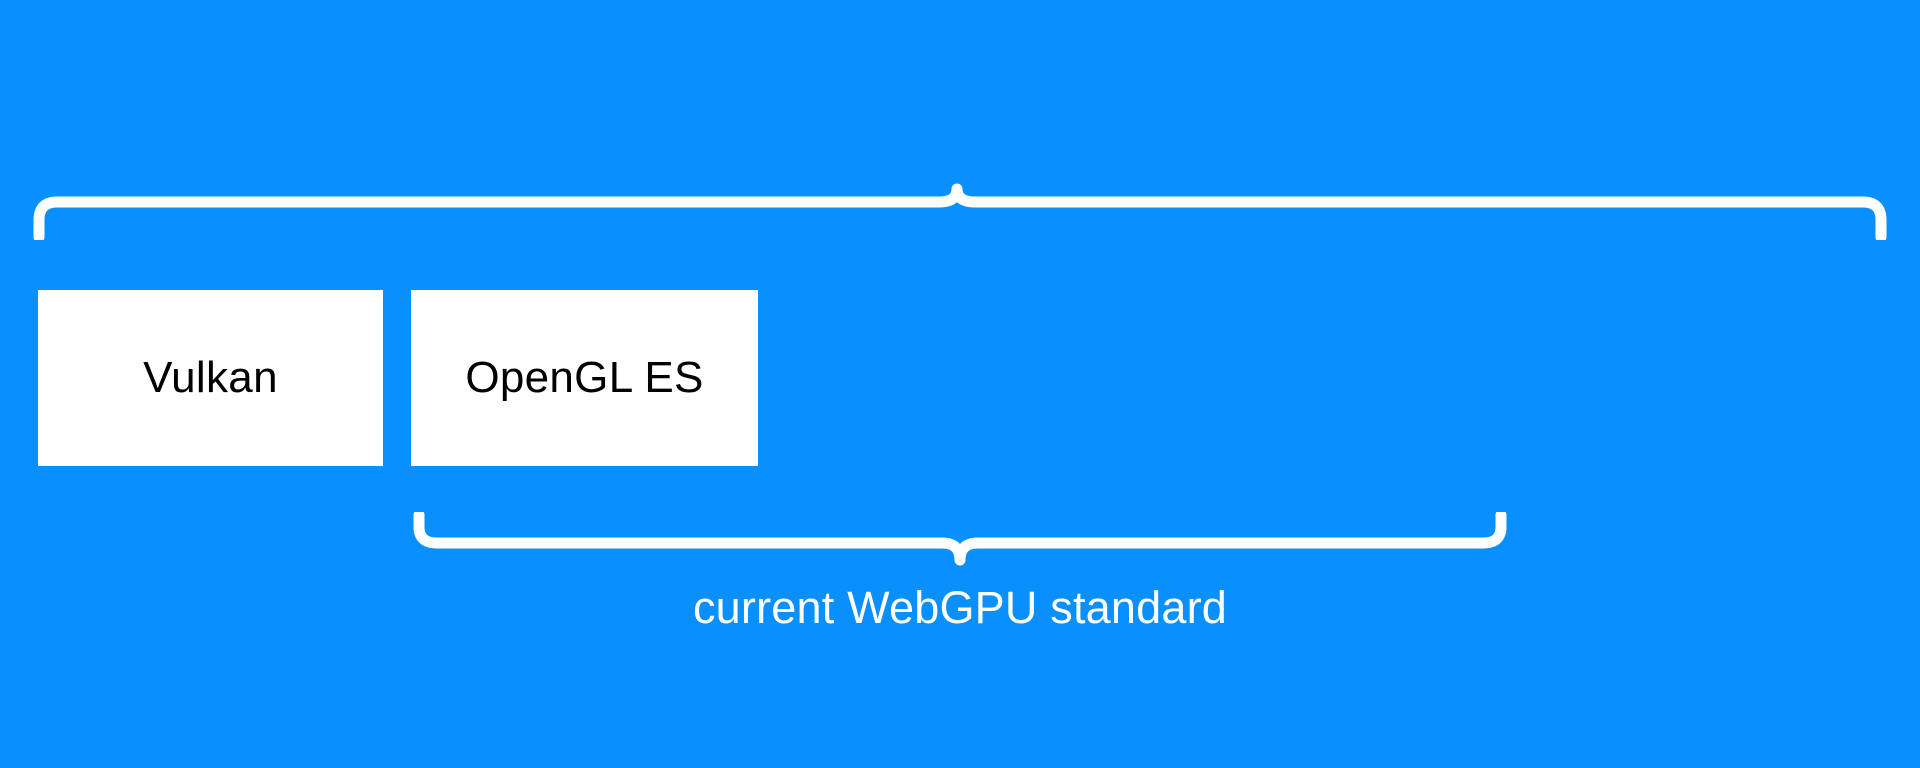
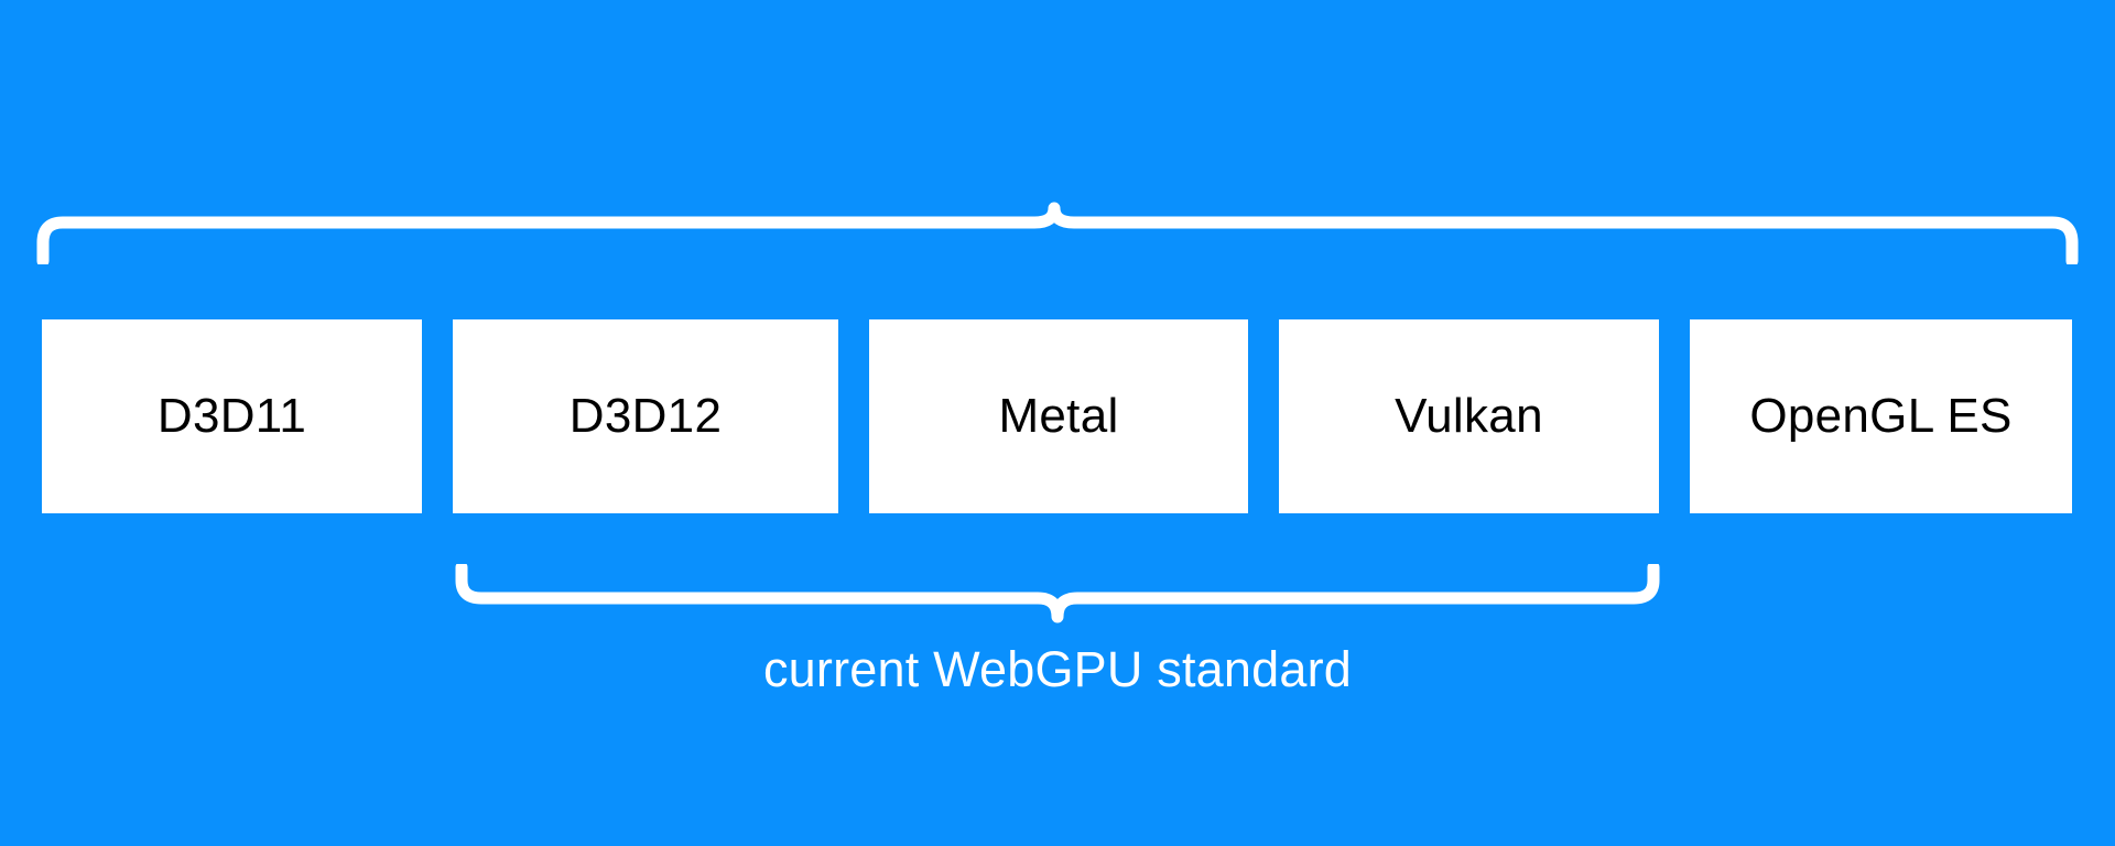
+ D3D11
+ D3D12
+ Metal
  Vulkan
  OpenGL ES
  current WebGPU standard
